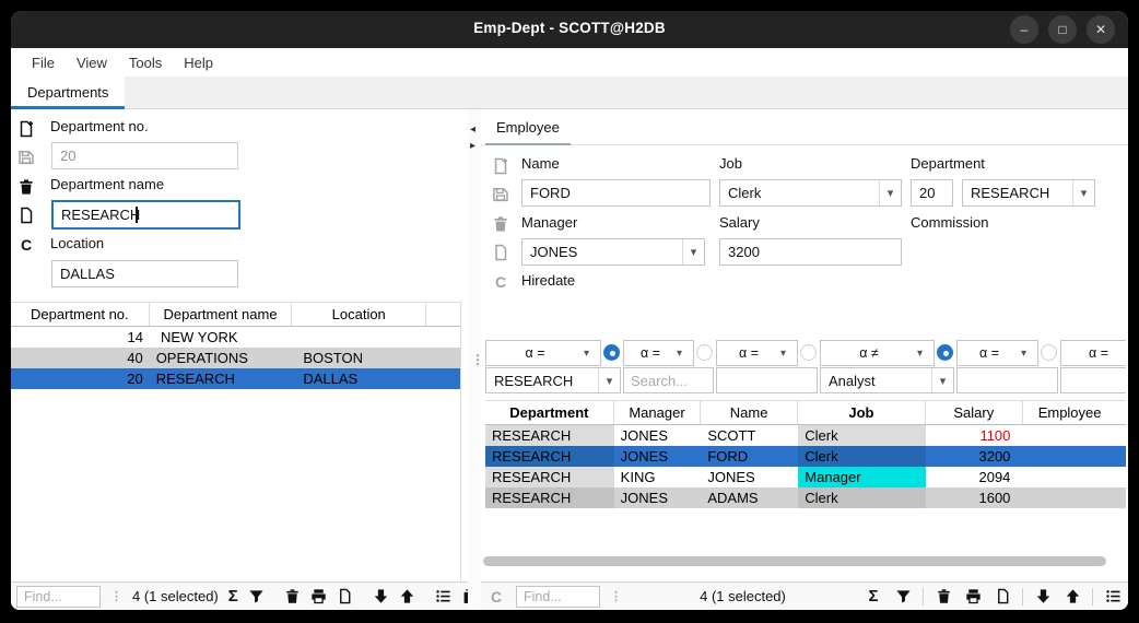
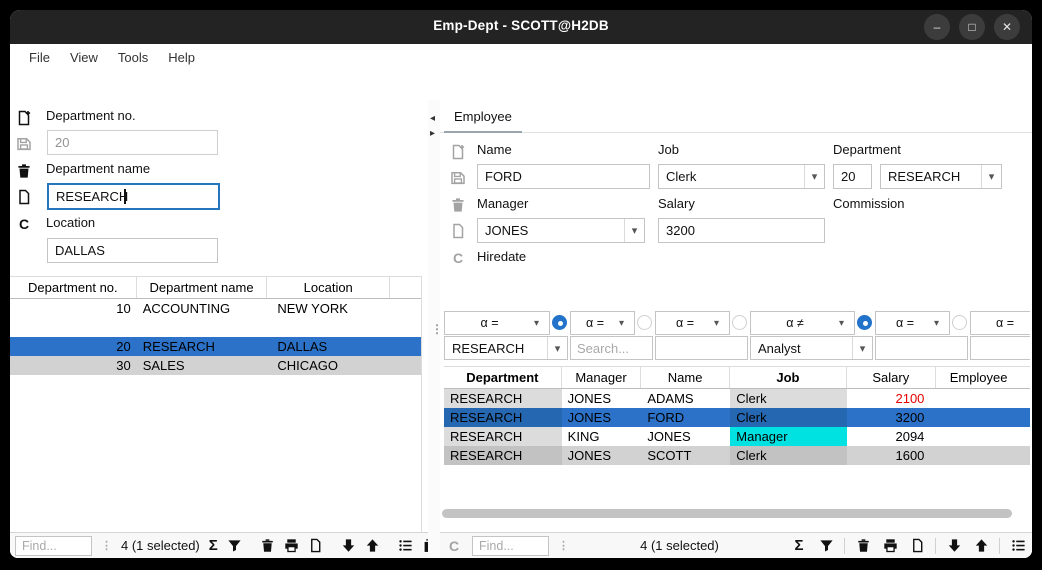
  Emp-Dept - SCOTT@H2DB
  –
  □
  ✕
  File
  View
  Tools
  Help
- Departments
  C
  Department no.
  20
  Department name
  RESEARC
  Location
  DALLAS
  Department no.
  Department name
  Location
- 14
+ 10
+ ACCOUNTING
  NEW YORK
- 40
- OPERATIONS
- BOSTON
  20
  RESEARCH
  DALLAS
+ 30
+ SALES
+ CHICAGO
  Find...
  ⋮
  4 (1 selected)
  Σ
  ◂
  ▸
  ⋮
  Employee
  C
  Name
  Job
  Department
  FORD
  Clerk
  ▾
  20
  RESEARCH
  ▾
  Manager
  Salary
  Commission
  JONES
  ▾
  3200
  Hiredate
  α =
  ▾
  α =
  ▾
  α =
  ▾
  α ≠
  ▾
  α =
  ▾
  α =
  RESEARCH
  ▾
  Search...
  Analyst
  ▾
  Department
  Manager
  Name
  Job
  Salary
  Employee
  RESEARCH
  JONES
- SCOTT
+ ADAMS
  Clerk
- 1100
+ 2100
  RESEARCH
  JONES
  FORD
  Clerk
  3200
  RESEARCH
  KING
  JONES
  Manager
  2094
  RESEARCH
  JONES
- ADAMS
+ SCOTT
  Clerk
  1600
  C
  Find...
  ⋮
  4 (1 selected)
  Σ
